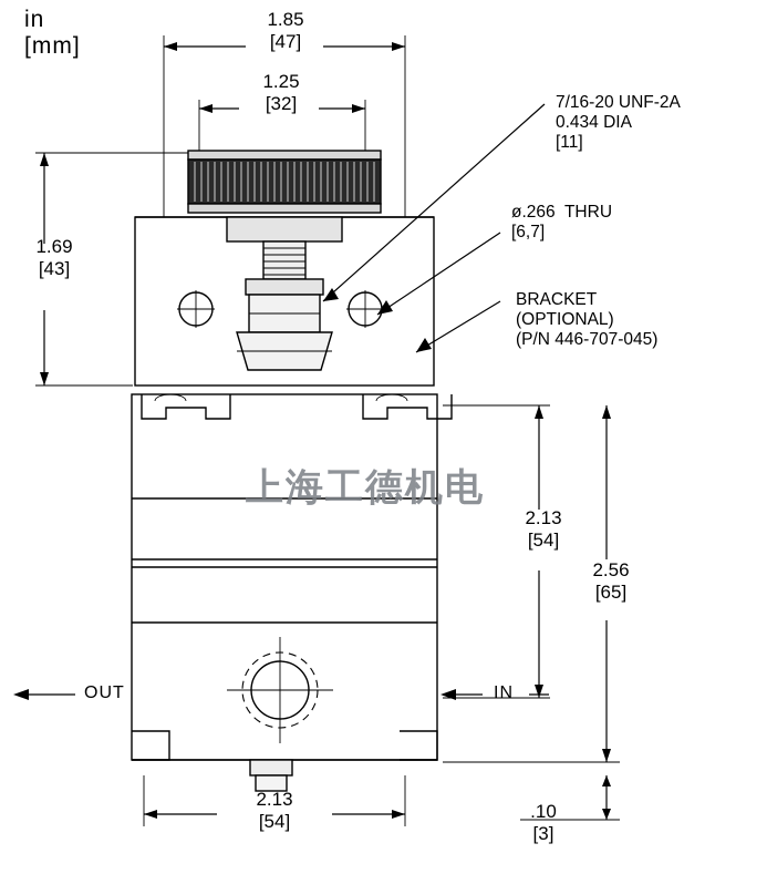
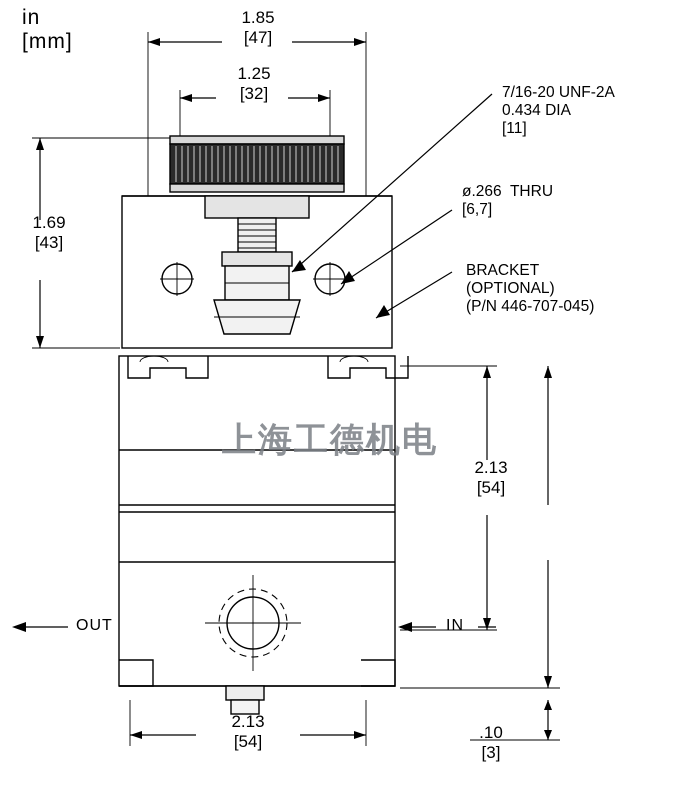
  in
  [mm]
  1.85
  [47]
  1.25
  [32]
  1.69
  [43]
  2.13
  [54]
- 2.56
- [65]
  2.13
  [54]
  .10
  [3]
  7/16-20 UNF-2A
  0.434 DIA
  [11]
  ø.266 THRU
  [6,7]
  BRACKET
  (OPTIONAL)
  (P/N 446-707-045)
  OUT
  IN
  上海工德机电
